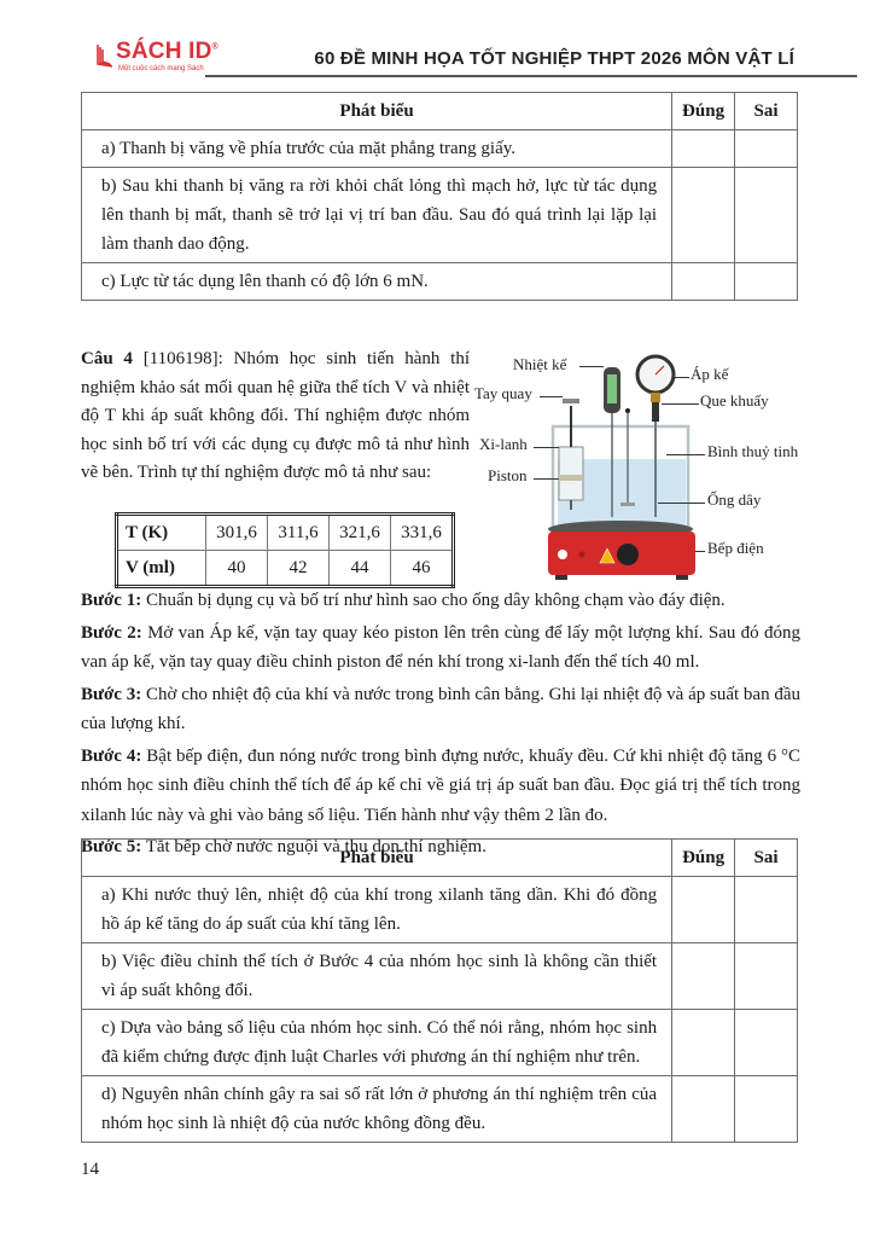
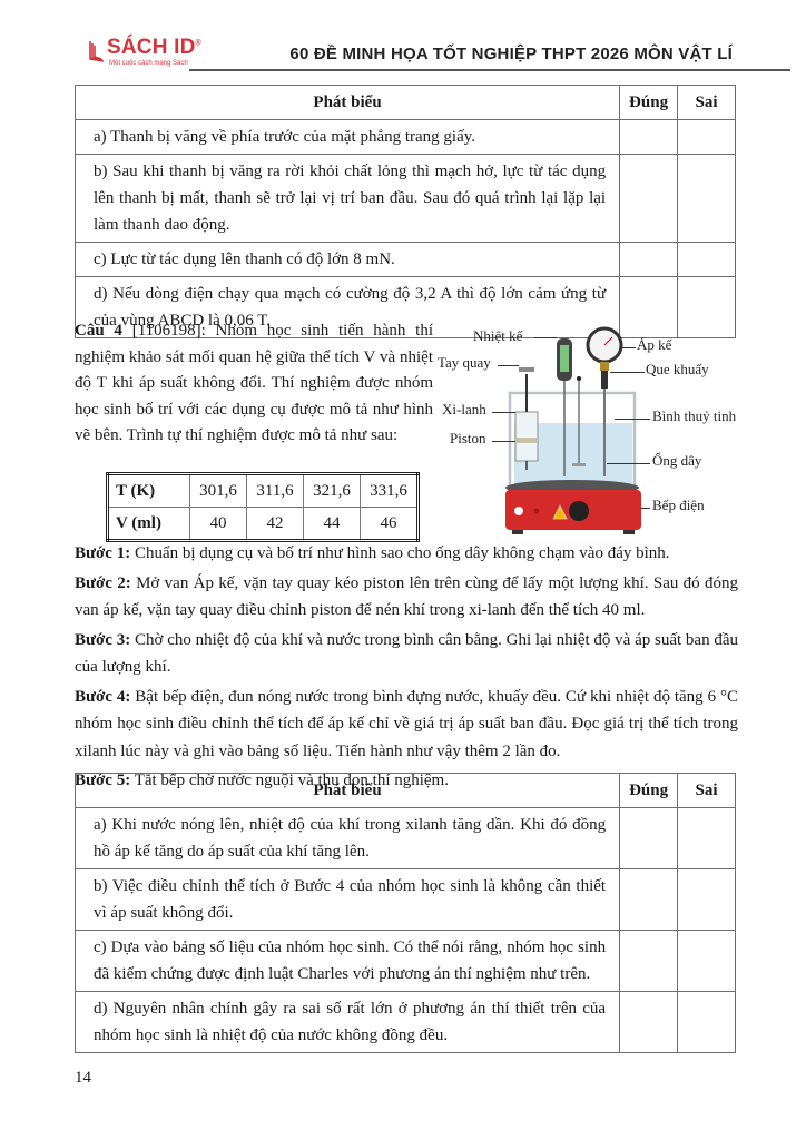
  SÁCH ID
  60 ĐỀ MINH HỌA TỐT NGHIỆP THPT 2026 MÔN VẬT LÍ
  Phát biểu	Đúng	Sai
  a) Thanh bị văng về phía trước của mặt phẳng trang giấy.
  b) Sau khi thanh bị văng ra rời khỏi chất lỏng thì mạch hở, lực từ tác dụng lên thanh bị mất, thanh sẽ trở lại vị trí ban đầu. Sau đó quá trình lại lặp lại làm thanh dao động.
- c) Lực từ tác dụng lên thanh có độ lớn 6 mN.
+ c) Lực từ tác dụng lên thanh có độ lớn 8 mN.
+ d) Nếu dòng điện chạy qua mạch có cường độ 3,2 A thì độ lớn cảm ứng từ của vùng ABCD là 0,06 T.
  Câu 4 [1106198]: Nhóm học sinh tiến hành thí nghiệm khảo sát mối quan hệ giữa thể tích V và nhiệt độ T khi áp suất không đổi. Thí nghiệm được nhóm học sinh bố trí với các dụng cụ được mô tả như hình vẽ bên. Trình tự thí nghiệm được mô tả như sau:
  T (K)	301,6	311,6	321,6	331,6
  V (ml)	40	42	44	46
  Nhiệt kế
  Tay quay
  Xi-lanh
  Piston
  Áp kế
  Que khuấy
  Bình thuỷ tinh
  Ống dây
  Bếp điện
- Bước 1: Chuẩn bị dụng cụ và bố trí như hình sao cho ống dây không chạm vào đáy điện.
+ Bước 1: Chuẩn bị dụng cụ và bố trí như hình sao cho ống dây không chạm vào đáy bình.
  Bước 2: Mở van Áp kế, vặn tay quay kéo piston lên trên cùng để lấy một lượng khí. Sau đó đóng van áp kế, vặn tay quay điều chỉnh piston để nén khí trong xi-lanh đến thể tích 40 ml.
  Bước 3: Chờ cho nhiệt độ của khí và nước trong bình cân bằng. Ghi lại nhiệt độ và áp suất ban đầu của lượng khí.
  Bước 4: Bật bếp điện, đun nóng nước trong bình đựng nước, khuấy đều. Cứ khi nhiệt độ tăng 6 °C nhóm học sinh điều chỉnh thể tích để áp kế chỉ về giá trị áp suất ban đầu. Đọc giá trị thể tích trong xilanh lúc này và ghi vào bảng số liệu. Tiến hành như vậy thêm 2 lần đo.
  Bước 5: Tắt bếp chờ nước nguội và thu dọn thí nghiệm.
  Phát biểu	Đúng	Sai
- a) Khi nước thuỷ lên, nhiệt độ của khí trong xilanh tăng dần. Khi đó đồng hồ áp kế tăng do áp suất của khí tăng lên.
+ a) Khi nước nóng lên, nhiệt độ của khí trong xilanh tăng dần. Khi đó đồng hồ áp kế tăng do áp suất của khí tăng lên.
  b) Việc điều chỉnh thể tích ở Bước 4 của nhóm học sinh là không cần thiết vì áp suất không đổi.
  c) Dựa vào bảng số liệu của nhóm học sinh. Có thể nói rằng, nhóm học sinh đã kiểm chứng được định luật Charles với phương án thí nghiệm như trên.
- d) Nguyên nhân chính gây ra sai số rất lớn ở phương án thí nghiệm trên của nhóm học sinh là nhiệt độ của nước không đồng đều.
+ d) Nguyên nhân chính gây ra sai số rất lớn ở phương án thí thiết trên của nhóm học sinh là nhiệt độ của nước không đồng đều.
  14
